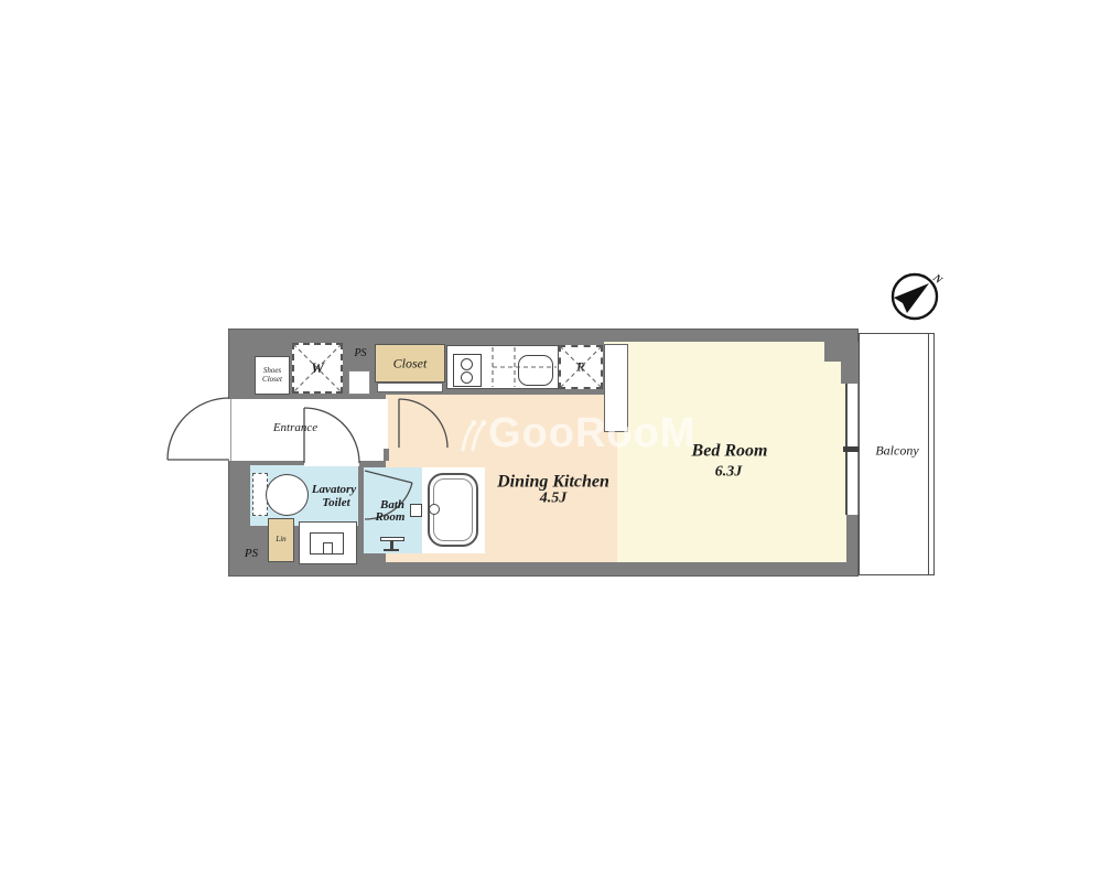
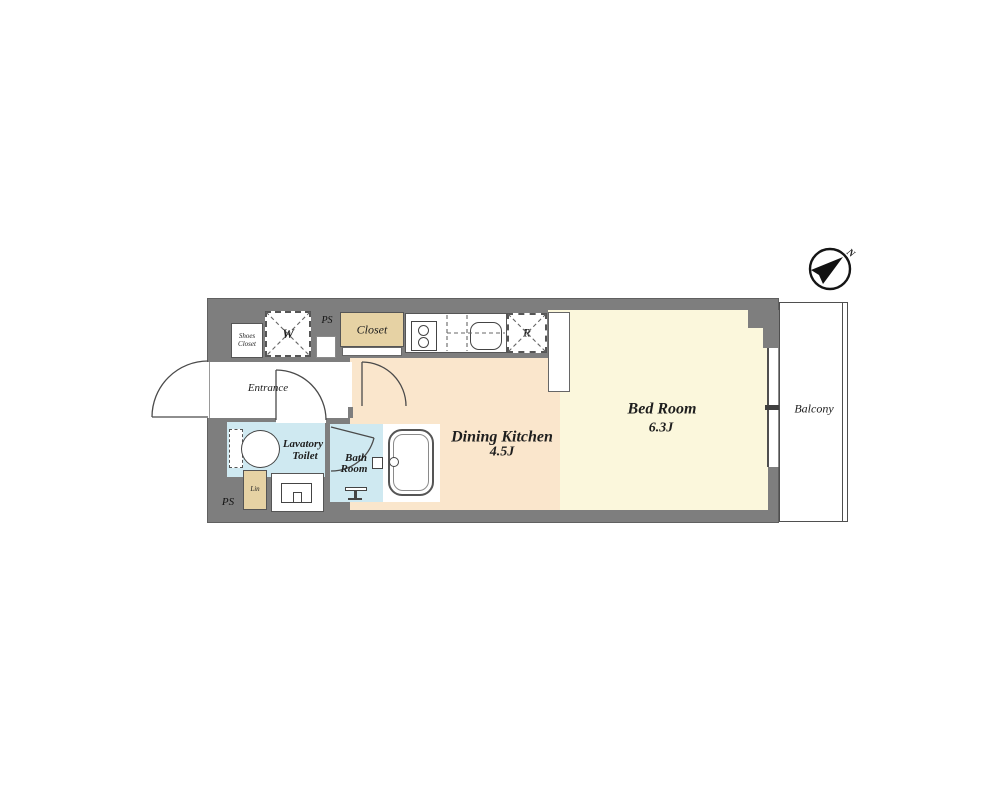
  Shoes
  Closet
  PS
  Closet
  R
  Lin
  PS
  Balcony
- GooRooM
  Entrance
  Lavatory
  Toilet
  Bath
  Room
  Dining Kitchen
  4.5J
  Bed Room
  6.3J
